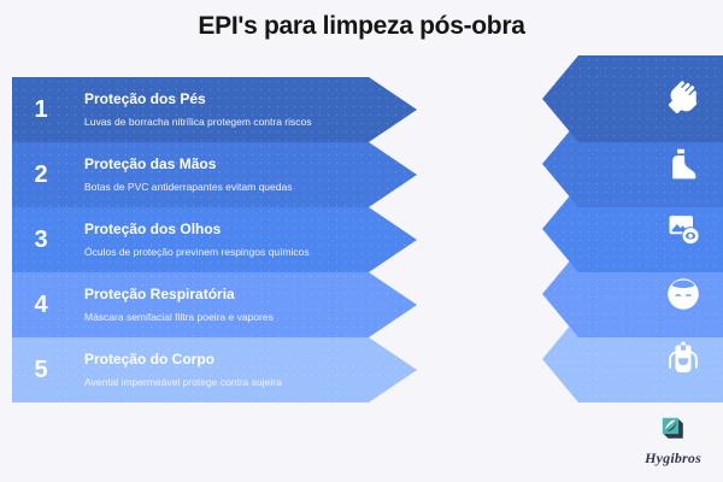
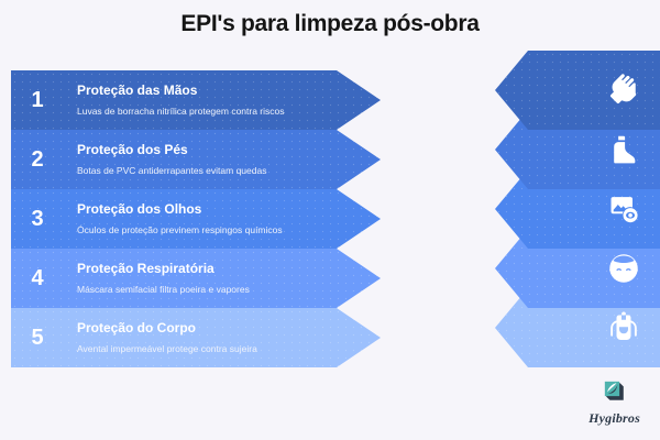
  EPI's para limpeza pós-obra
  1
- Proteção dos Pés
+ Proteção das Mãos
  Luvas de borracha nitrílica protegem contra riscos
  2
- Proteção das Mãos
+ Proteção dos Pés
  Botas de PVC antiderrapantes evitam quedas
  3
  Proteção dos Olhos
  Óculos de proteção previnem respingos químicos
  4
  Proteção Respiratória
  Máscara semifacial filtra poeira e vapores
  5
  Proteção do Corpo
  Avental impermeável protege contra sujeira
  Hygibros
